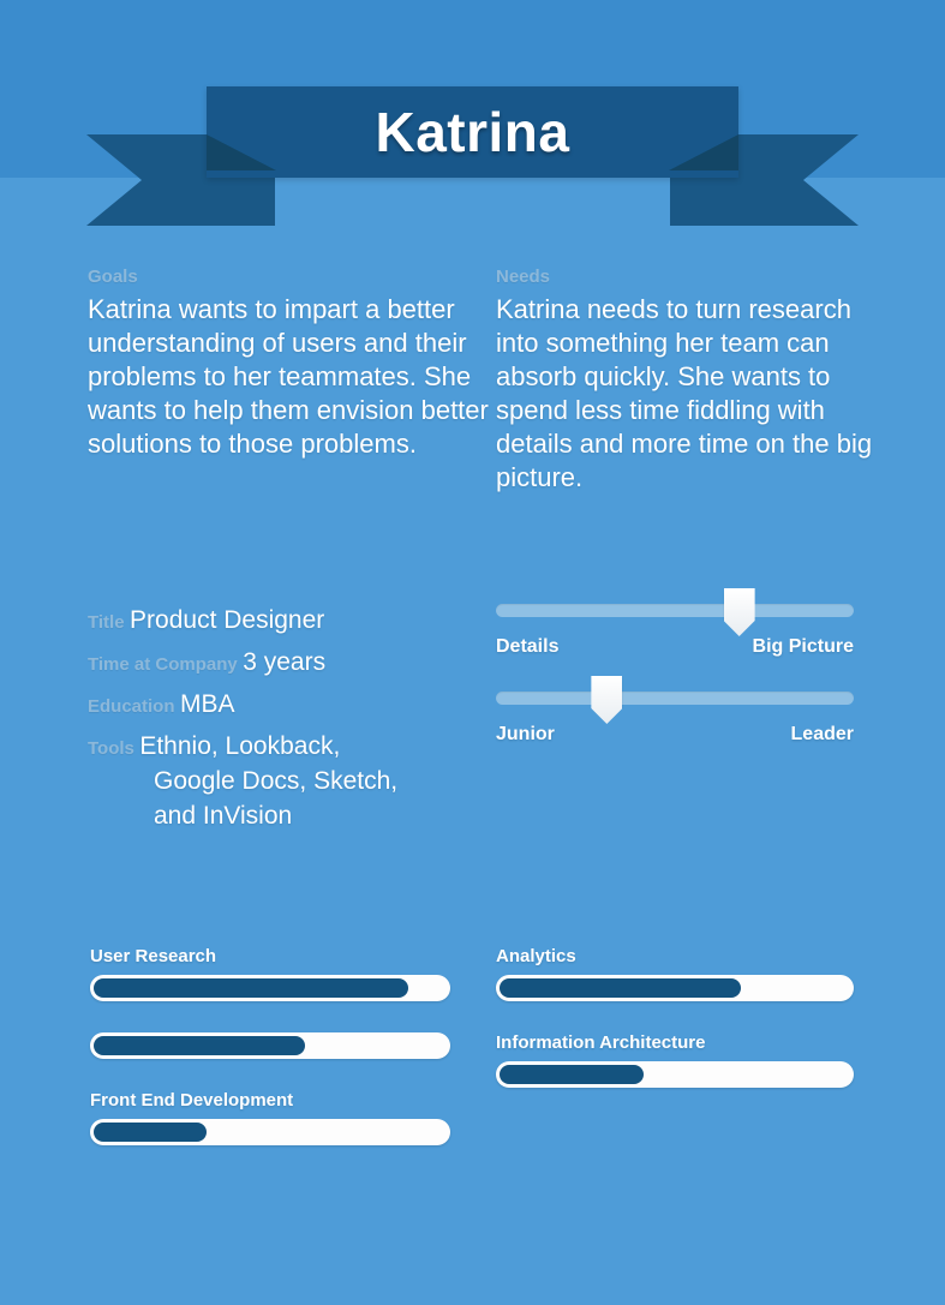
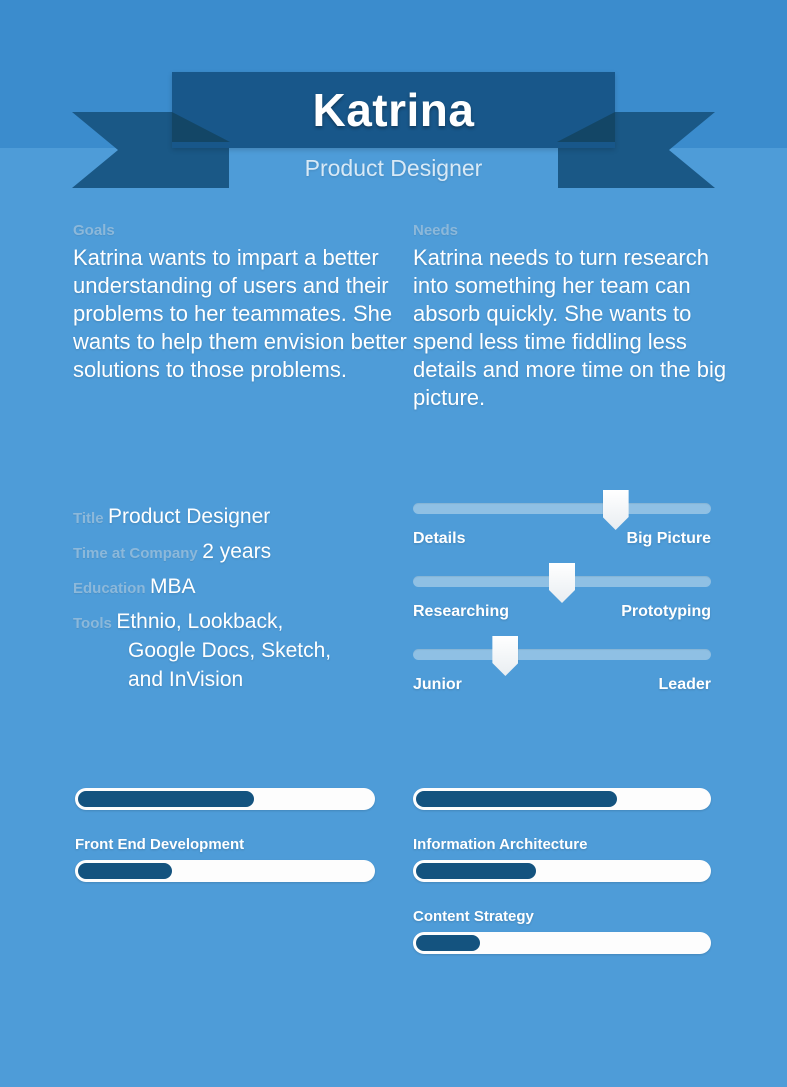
  Katrina
+ Product Designer
  Goals
  Katrina wants to impart a better understanding of users and their problems to her teammates. She wants to help them envision better solutions to those problems.
  Needs
- Katrina needs to turn research into something her team can absorb quickly. She wants to spend less time fiddling with details and more time on the big picture.
+ Katrina needs to turn research into something her team can absorb quickly. She wants to spend less time fiddling less details and more time on the big picture.
  Title Product Designer
- Time at Company 3 years
+ Time at Company 2 years
  Education MBA
  Tools Ethnio, Lookback, Google Docs, Sketch, and InVision
  Details
  Big Picture
+ Researching
+ Prototyping
  Junior
  Leader
- User Research
  Front End Development
- Analytics
  Information Architecture
+ Content Strategy
